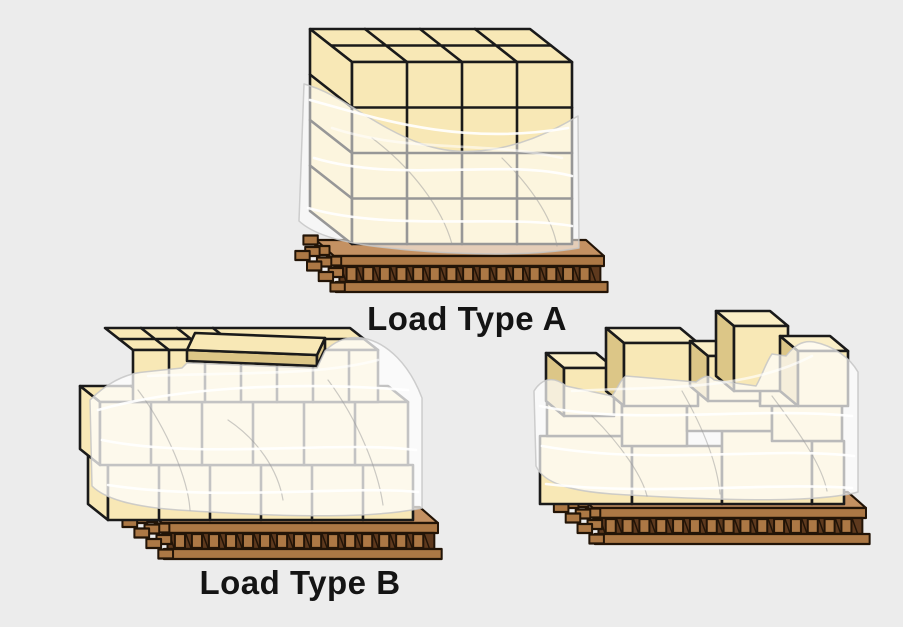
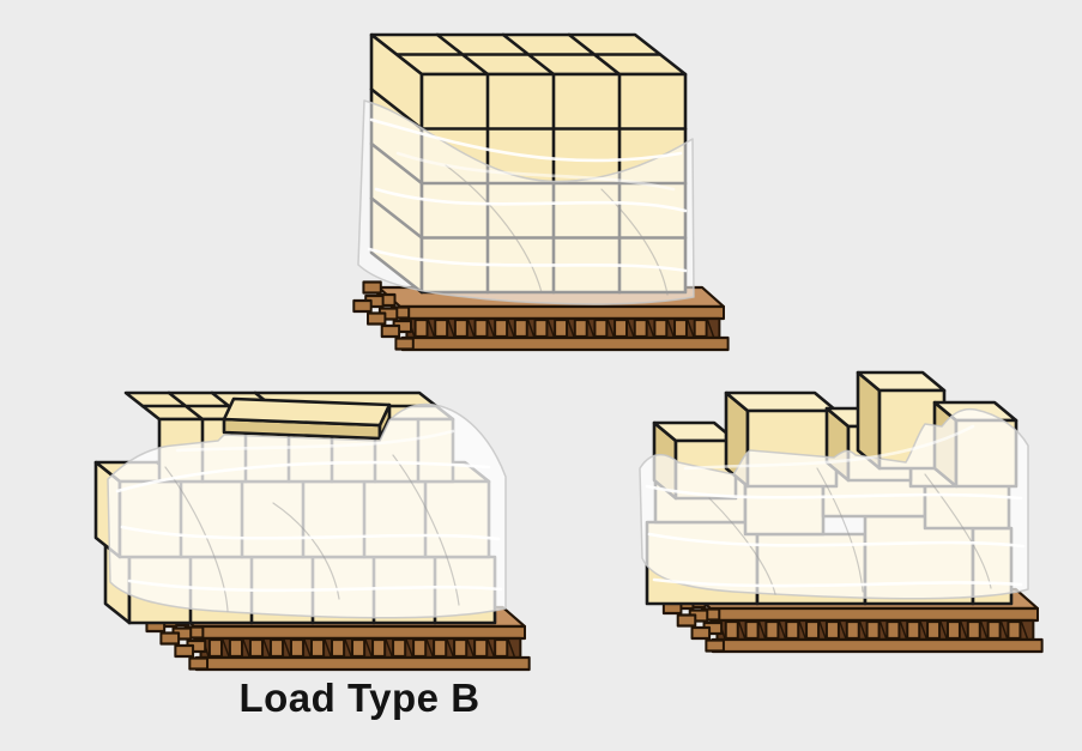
- Load Type A
  Load Type B
